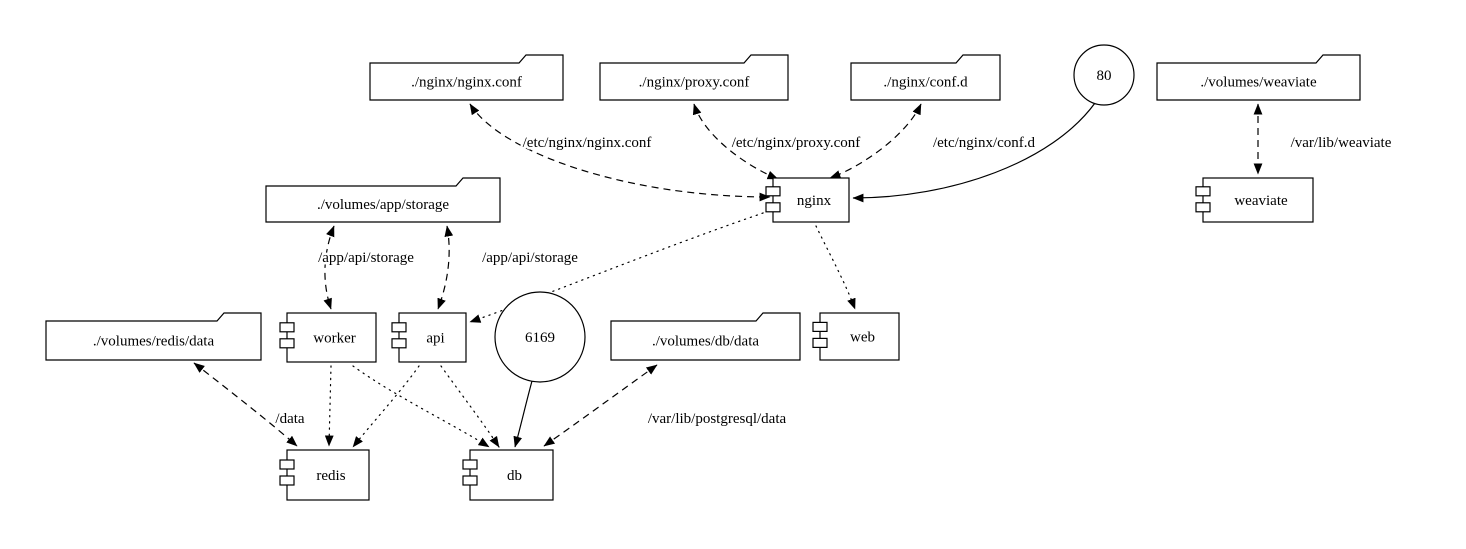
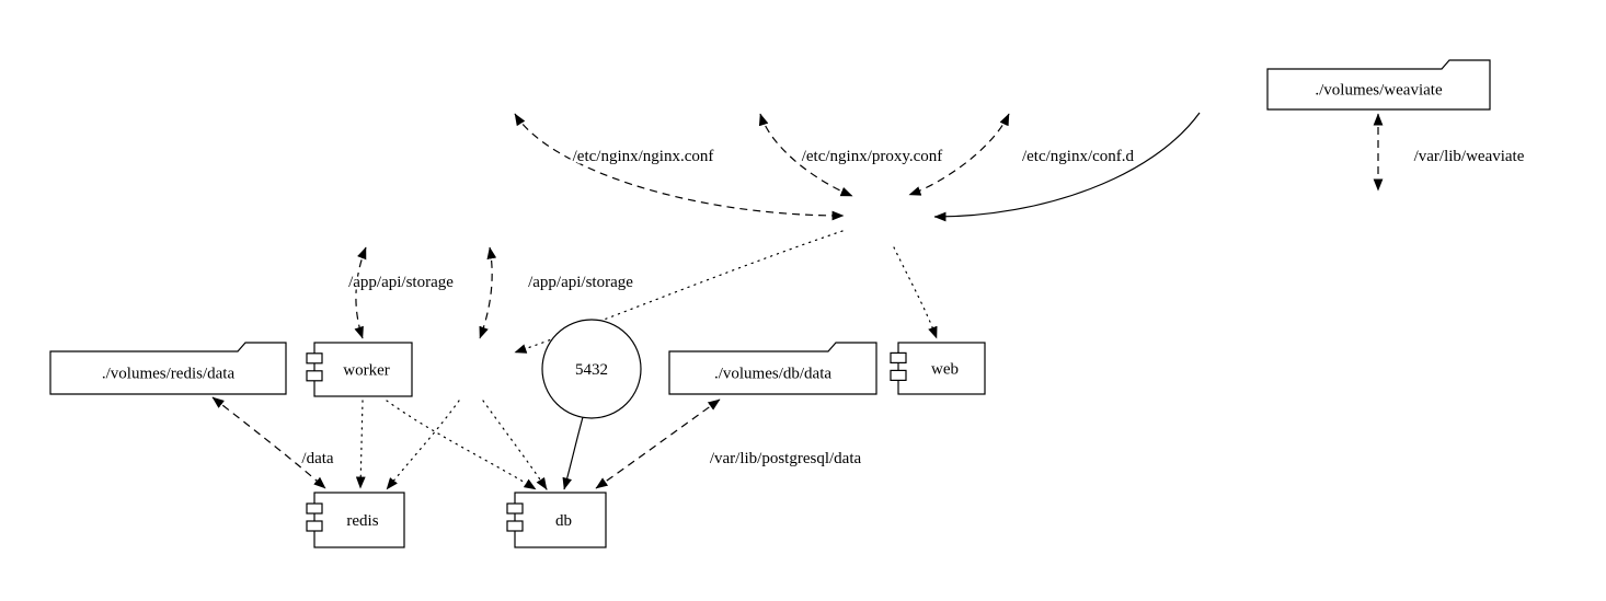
  /etc/nginx/nginx.conf
  /etc/nginx/proxy.conf
  /etc/nginx/conf.d
  /var/lib/weaviate
  /app/api/storage
  /app/api/storage
  /data
  /var/lib/postgresql/data
- ./nginx/nginx.conf
- ./nginx/proxy.conf
- ./nginx/conf.d
- 80
  ./volumes/weaviate
- ./volumes/app/storage
- nginx
- weaviate
  ./volumes/redis/data
  worker
- api
- 6169
+ 5432
  ./volumes/db/data
  web
  redis
  db
